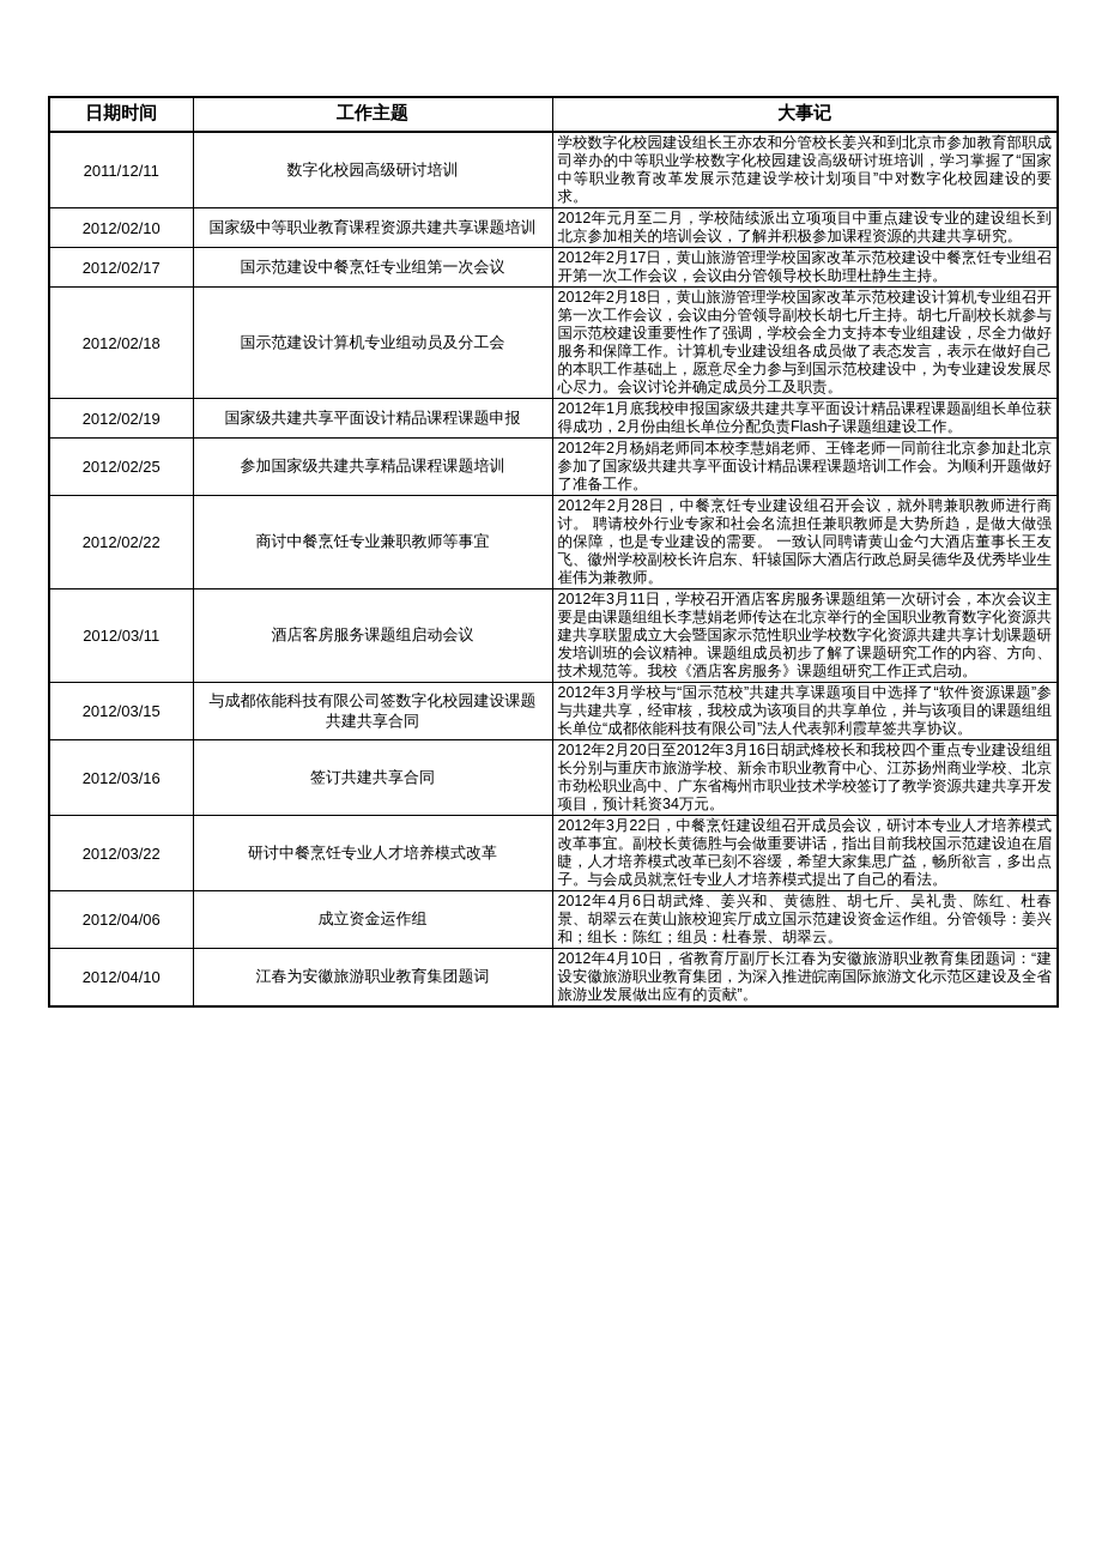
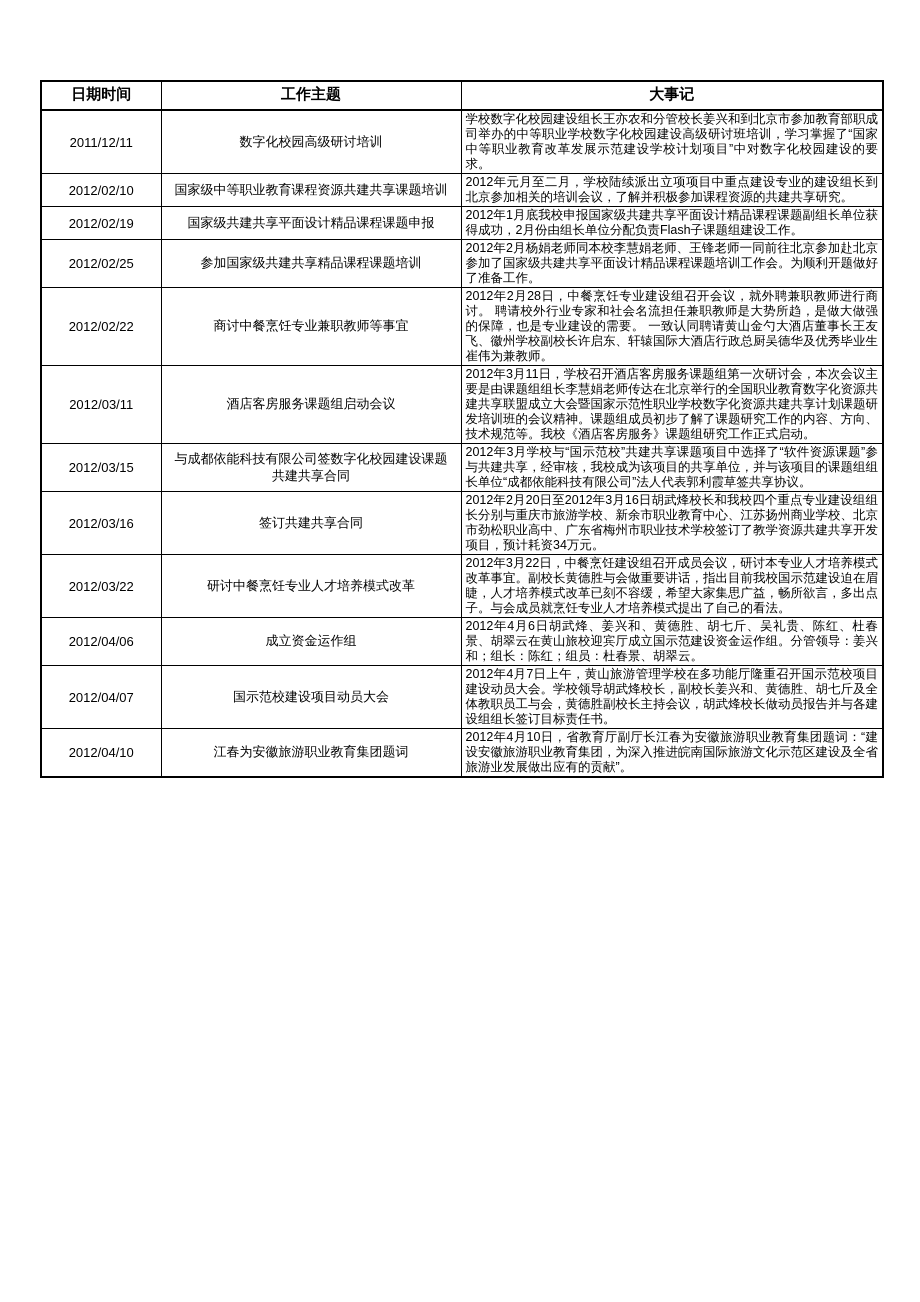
  日期时间	工作主题	大事记
  2011/12/11	数字化校园高级研讨培训	学校数字化校园建设组长王亦农和分管校长姜兴和到北京市参加教育部职成司举办的中等职业学校数字化校园建设高级研讨班培训，学习掌握了“国家中等职业教育改革发展示范建设学校计划项目”中对数字化校园建设的要求。
  2012/02/10	国家级中等职业教育课程资源共建共享课题培训	2012年元月至二月，学校陆续派出立项项目中重点建设专业的建设组长到北京参加相关的培训会议，了解并积极参加课程资源的共建共享研究。
- 2012/02/17	国示范建设中餐烹饪专业组第一次会议	2012年2月17日，黄山旅游管理学校国家改革示范校建设中餐烹饪专业组召开第一次工作会议，会议由分管领导校长助理杜静生主持。
- 2012/02/18	国示范建设计算机专业组动员及分工会	2012年2月18日，黄山旅游管理学校国家改革示范校建设计算机专业组召开第一次工作会议，会议由分管领导副校长胡七斤主持。胡七斤副校长就参与国示范校建设重要性作了强调，学校会全力支持本专业组建设，尽全力做好服务和保障工作。计算机专业建设组各成员做了表态发言，表示在做好自己的本职工作基础上，愿意尽全力参与到国示范校建设中，为专业建设发展尽心尽力。会议讨论并确定成员分工及职责。
  2012/02/19	国家级共建共享平面设计精品课程课题申报	2012年1月底我校申报国家级共建共享平面设计精品课程课题副组长单位获得成功，2月份由组长单位分配负责Flash子课题组建设工作。
  2012/02/25	参加国家级共建共享精品课程课题培训	2012年2月杨娟老师同本校李慧娟老师、王锋老师一同前往北京参加赴北京参加了国家级共建共享平面设计精品课程课题培训工作会。为顺利开题做好了准备工作。
  2012/02/22	商讨中餐烹饪专业兼职教师等事宜	2012年2月28日，中餐烹饪专业建设组召开会议，就外聘兼职教师进行商讨。 聘请校外行业专家和社会名流担任兼职教师是大势所趋，是做大做强的保障，也是专业建设的需要。 一致认同聘请黄山金勺大酒店董事长王友飞、徽州学校副校长许启东、轩辕国际大酒店行政总厨吴德华及优秀毕业生崔伟为兼教师。
  2012/03/11	酒店客房服务课题组启动会议	2012年3月11日，学校召开酒店客房服务课题组第一次研讨会，本次会议主要是由课题组组长李慧娟老师传达在北京举行的全国职业教育数字化资源共建共享联盟成立大会暨国家示范性职业学校数字化资源共建共享计划课题研发培训班的会议精神。课题组成员初步了解了课题研究工作的内容、方向、技术规范等。我校《酒店客房服务》课题组研究工作正式启动。
  2012/03/15	与成都依能科技有限公司签数字化校园建设课题共建共享合同	2012年3月学校与“国示范校”共建共享课题项目中选择了“软件资源课题”参与共建共享，经审核，我校成为该项目的共享单位，并与该项目的课题组组长单位“成都依能科技有限公司”法人代表郭利霞草签共享协议。
  2012/03/16	签订共建共享合同	2012年2月20日至2012年3月16日胡武烽校长和我校四个重点专业建设组组长分别与重庆市旅游学校、新余市职业教育中心、江苏扬州商业学校、北京市劲松职业高中、广东省梅州市职业技术学校签订了教学资源共建共享开发项目，预计耗资34万元。
  2012/03/22	研讨中餐烹饪专业人才培养模式改革	2012年3月22日，中餐烹饪建设组召开成员会议，研讨本专业人才培养模式改革事宜。副校长黄德胜与会做重要讲话，指出目前我校国示范建设迫在眉睫，人才培养模式改革已刻不容缓，希望大家集思广益，畅所欲言，多出点子。与会成员就烹饪专业人才培养模式提出了自己的看法。
  2012/04/06	成立资金运作组	2012年4月6日胡武烽、姜兴和、黄德胜、胡七斤、吴礼贵、陈红、杜春景、胡翠云在黄山旅校迎宾厅成立国示范建设资金运作组。分管领导：姜兴和；组长：陈红；组员：杜春景、胡翠云。
+ 2012/04/07	国示范校建设项目动员大会	2012年4月7日上午，黄山旅游管理学校在多功能厅隆重召开国示范校项目建设动员大会。学校领导胡武烽校长，副校长姜兴和、黄德胜、胡七斤及全体教职员工与会，黄德胜副校长主持会议，胡武烽校长做动员报告并与各建设组组长签订目标责任书。
  2012/04/10	江春为安徽旅游职业教育集团题词	2012年4月10日，省教育厅副厅长江春为安徽旅游职业教育集团题词：“建设安徽旅游职业教育集团，为深入推进皖南国际旅游文化示范区建设及全省旅游业发展做出应有的贡献”。
